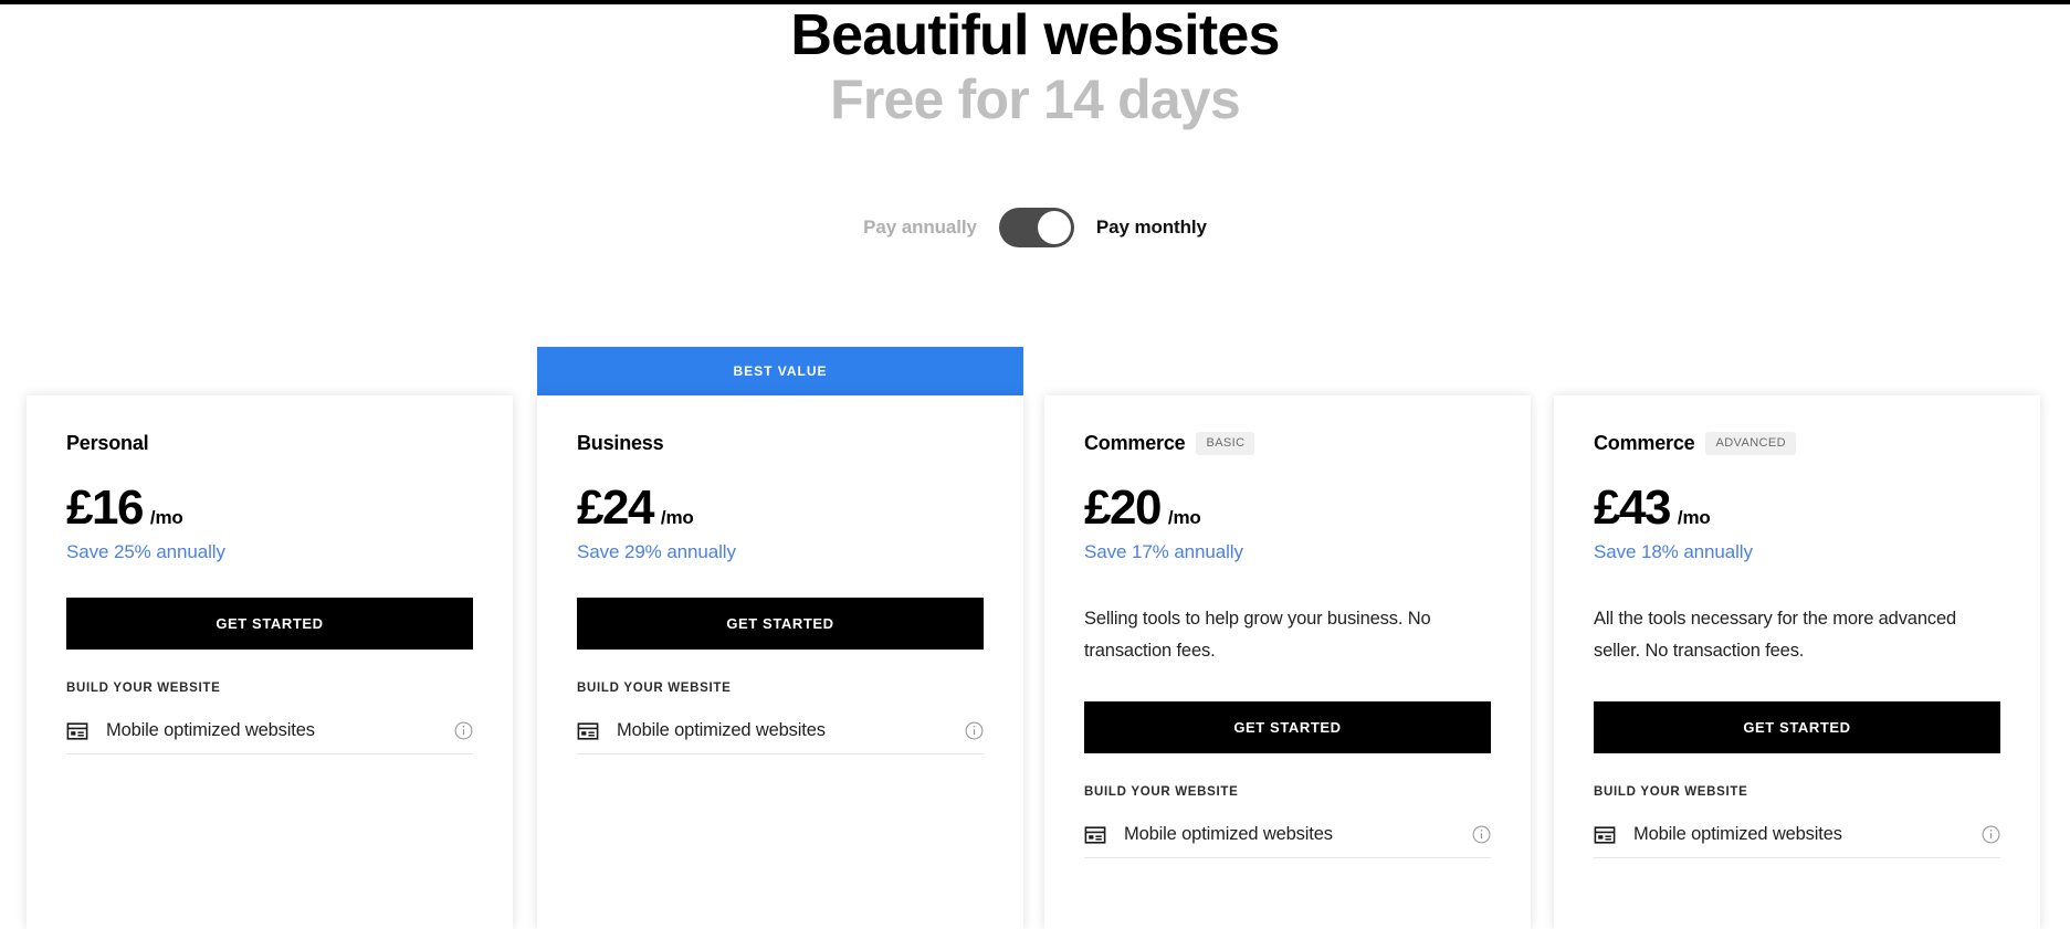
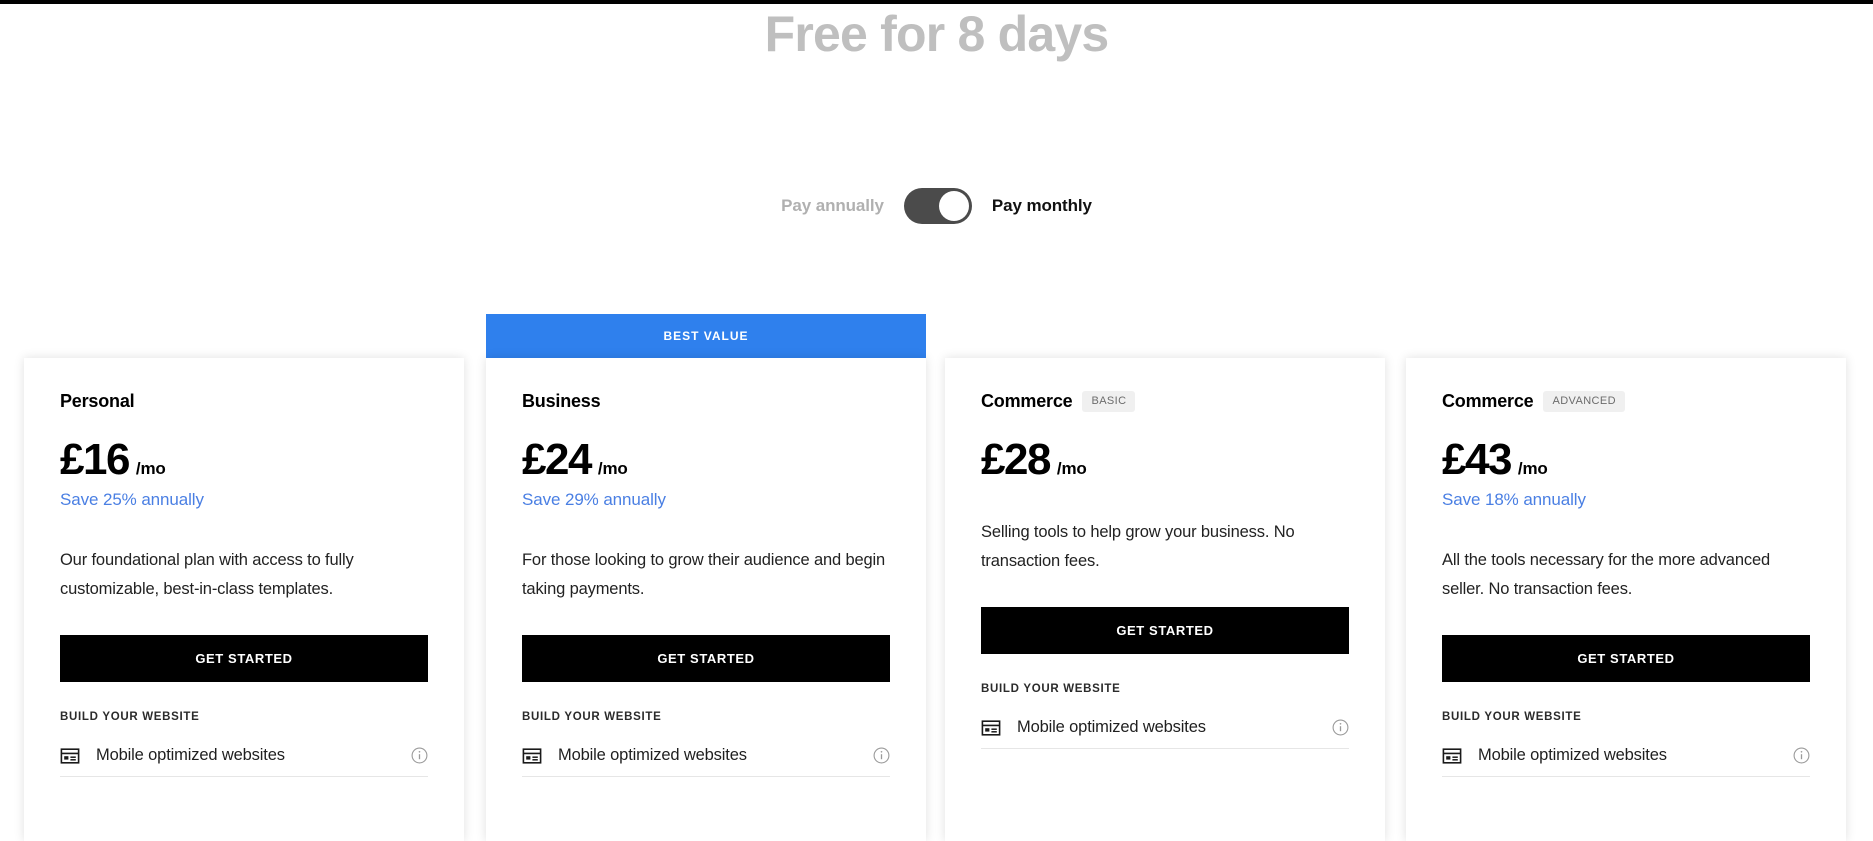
- Beautiful websites
- Free for 14 days
+ Free for 8 days
  Pay annually
  Pay monthly
  Personal
  £16
  /mo
  Save 25% annually
+ Our foundational plan with access to fully customizable, best-in-class templates.
  GET STARTED
  BUILD YOUR WEBSITE
  Mobile optimized websites
  BEST VALUE
  Business
  £24
  /mo
  Save 29% annually
+ For those looking to grow their audience and begin taking payments.
  GET STARTED
  BUILD YOUR WEBSITE
  Mobile optimized websites
  Commerce
  BASIC
- £20
+ £28
  /mo
- Save 17% annually
  Selling tools to help grow your business. No transaction fees.
  GET STARTED
  BUILD YOUR WEBSITE
  Mobile optimized websites
  Commerce
  ADVANCED
  £43
  /mo
  Save 18% annually
  All the tools necessary for the more advanced seller. No transaction fees.
  GET STARTED
  BUILD YOUR WEBSITE
  Mobile optimized websites
